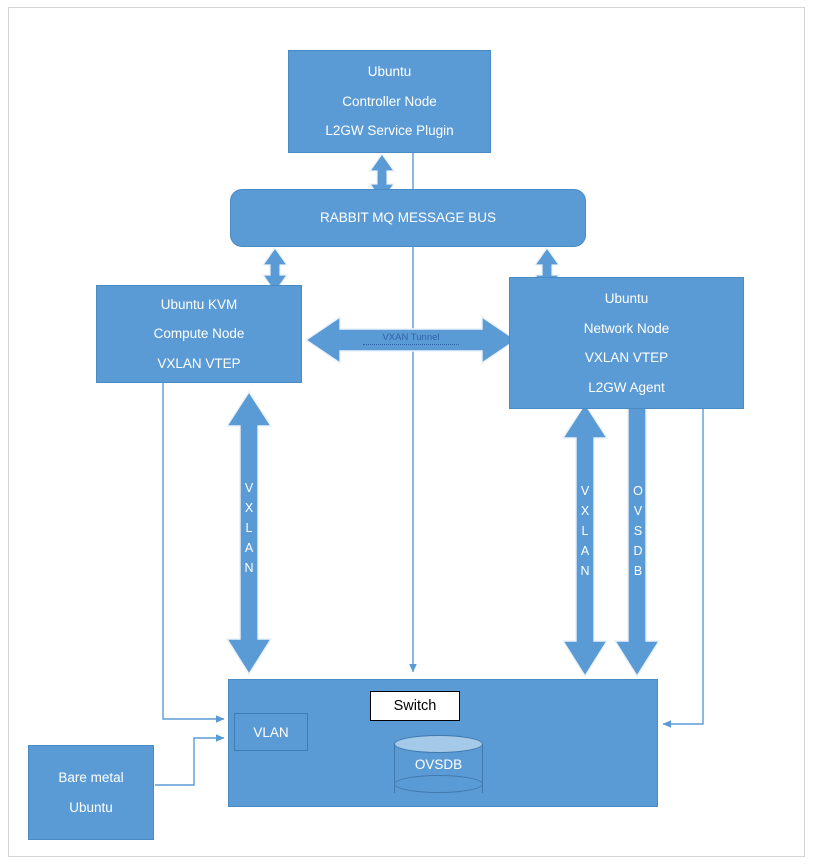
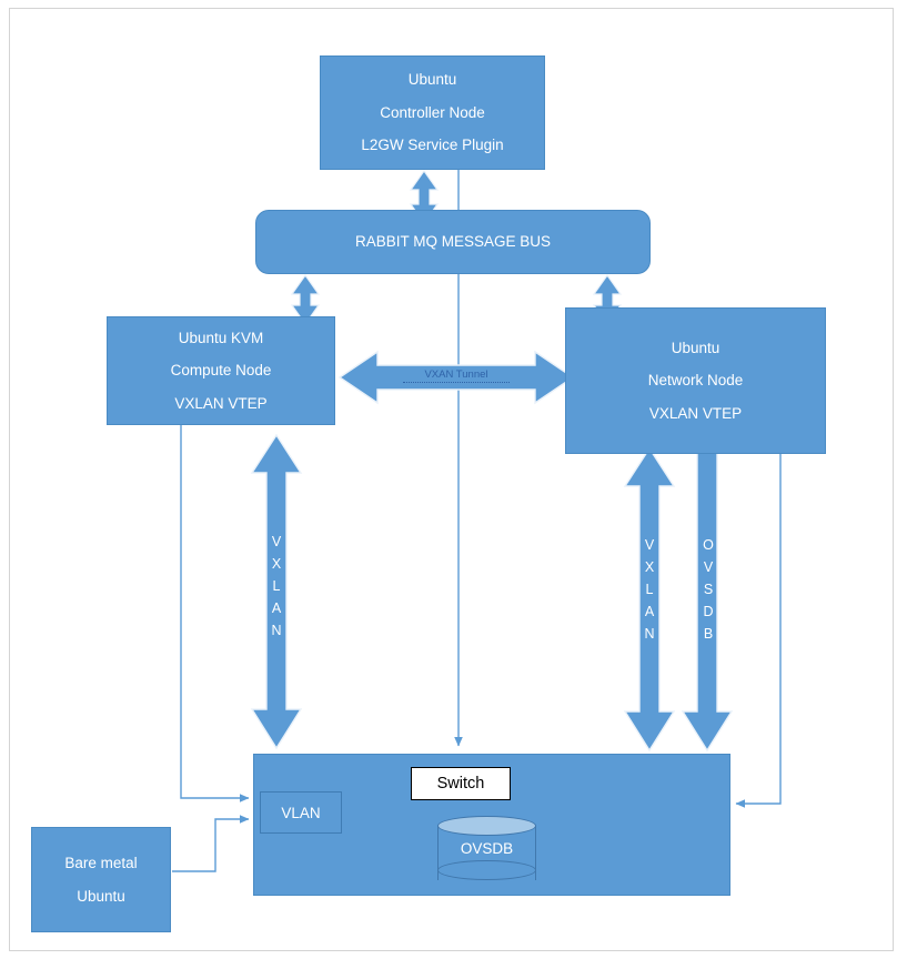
  Ubuntu
  Controller Node
  L2GW Service Plugin
  RABBIT MQ MESSAGE BUS
  Ubuntu KVM
  Compute Node
  VXLAN VTEP
  Ubuntu
  Network Node
  VXLAN VTEP
- L2GW Agent
  Bare metal
  Ubuntu
  VLAN
  Switch
  OVSDB
  VXAN Tunnel
  V
  X
  L
  A
  N
  V
  X
  L
  A
  N
  O
  V
  S
  D
  B
